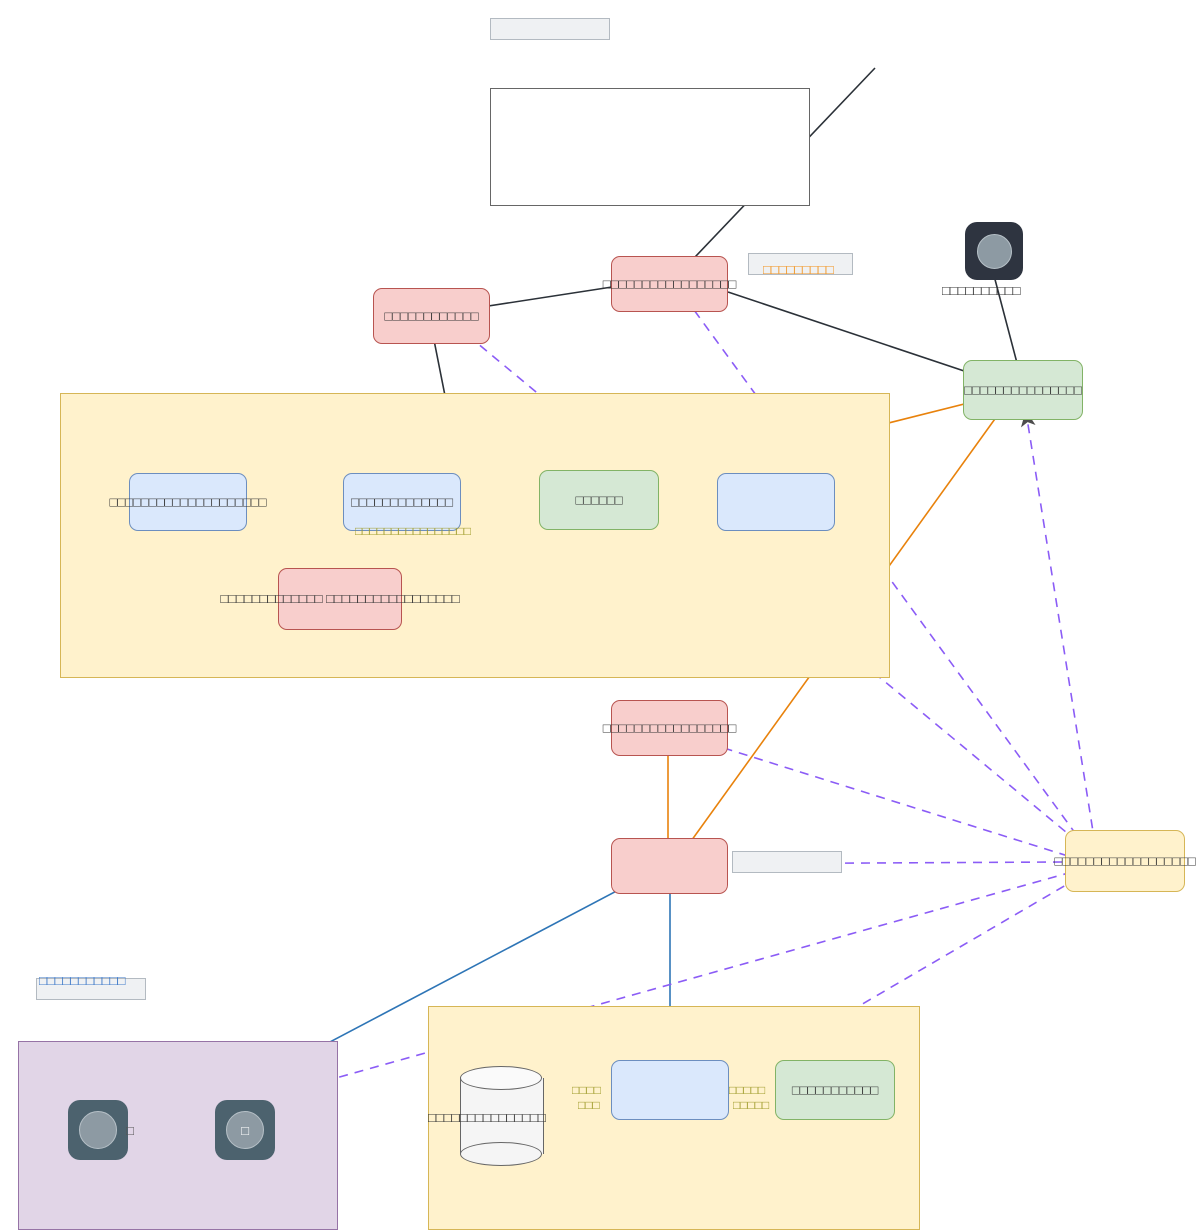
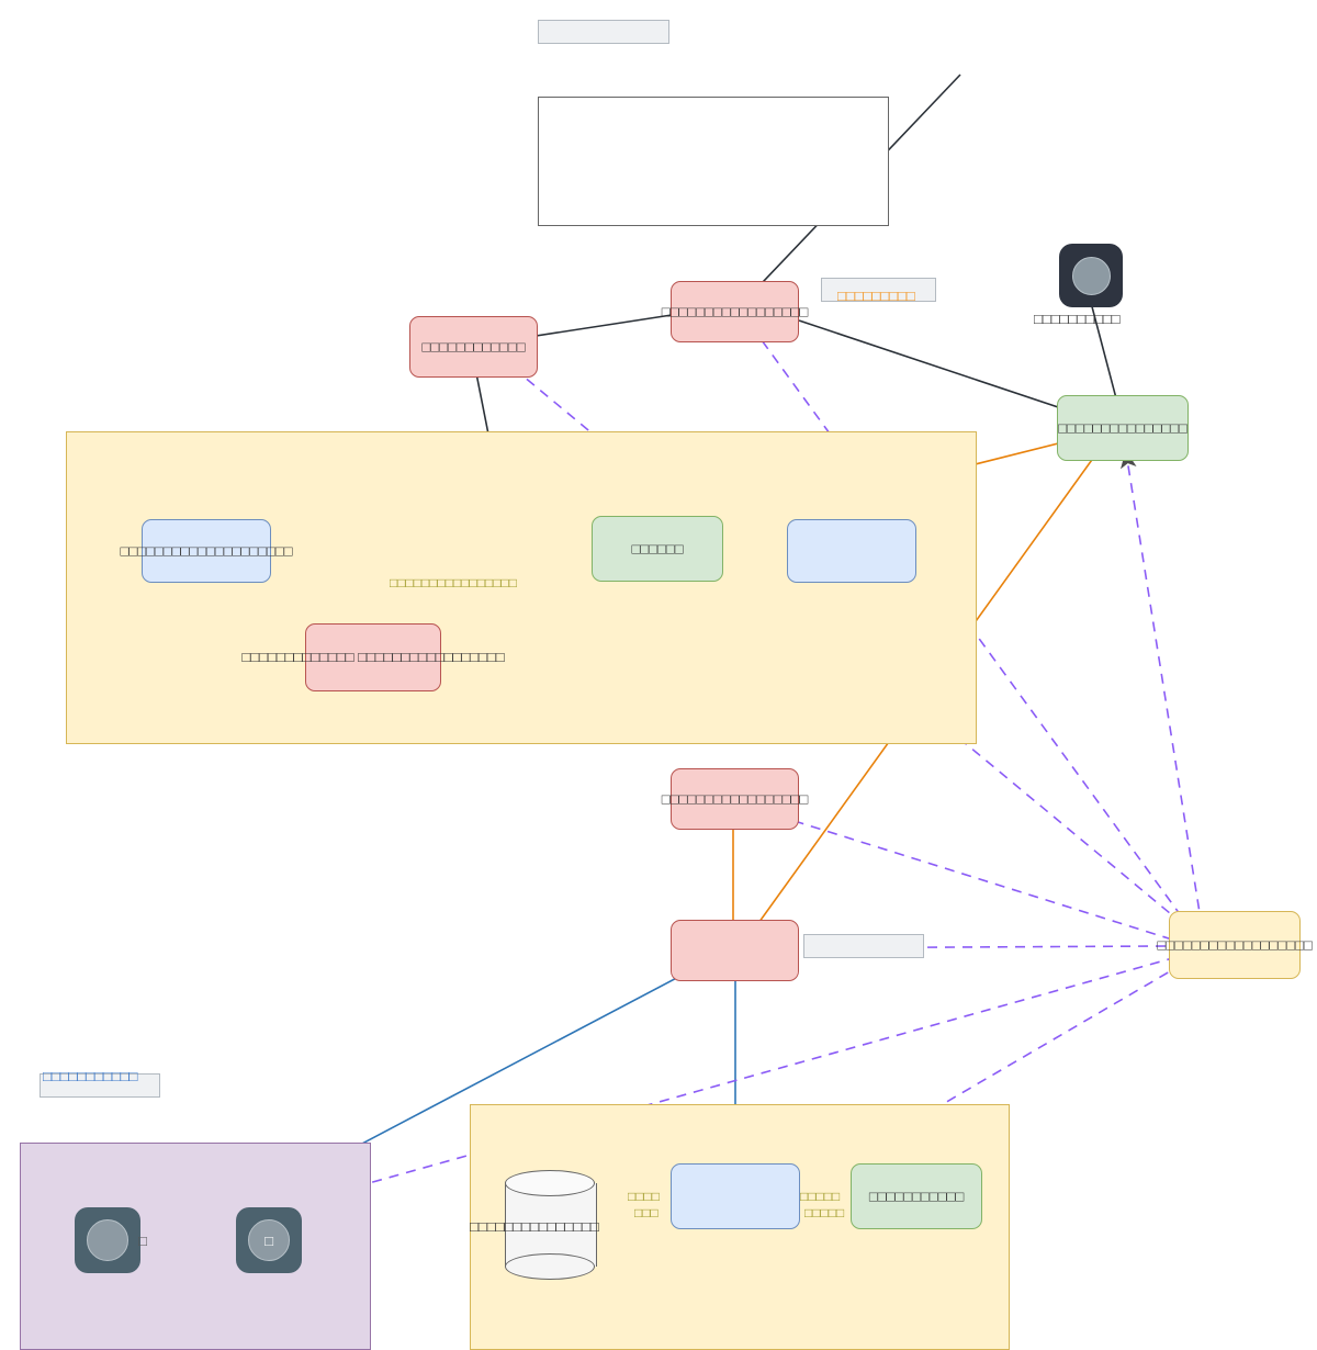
  □□□□□□□□□□□□□□□□□
  □□□□□□□□□□□□
  □□□□□□□□□
  □□□□□□□□□□
  □□□□□□□□□□□□□□□
  □□□□□□□□□□□□□□□□□□□□
- □□□□□□□□□□□□□
  □□□□□□□□□□□□□□□□
  □□□□□□
  □□□□□□□□□□□□□ □□□□□□□□□□□□□□□□□
  □□□□□□□□□□□□□□□□□
  □□□□□□□□□□□□□□□□□□
  □□□□□□□□□□□
  □
  □
  □□□□□□□□□□□□□□□
  □□□□
  □□□
  □□□□□
  □□□□□
  □□□□□□□□□□□
